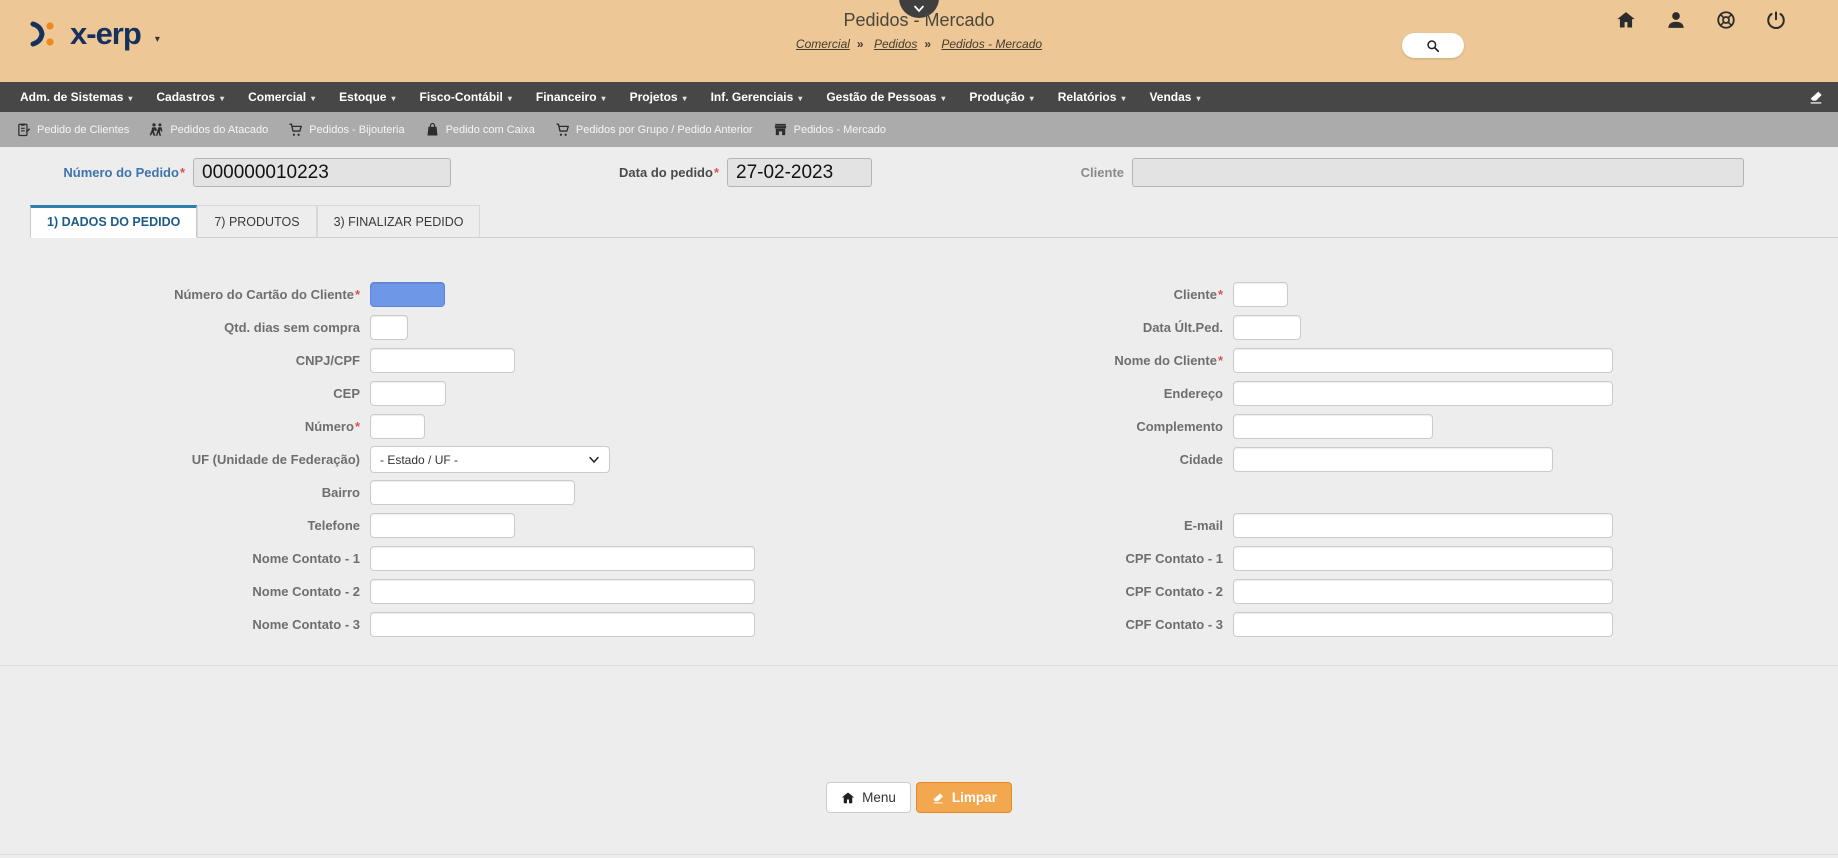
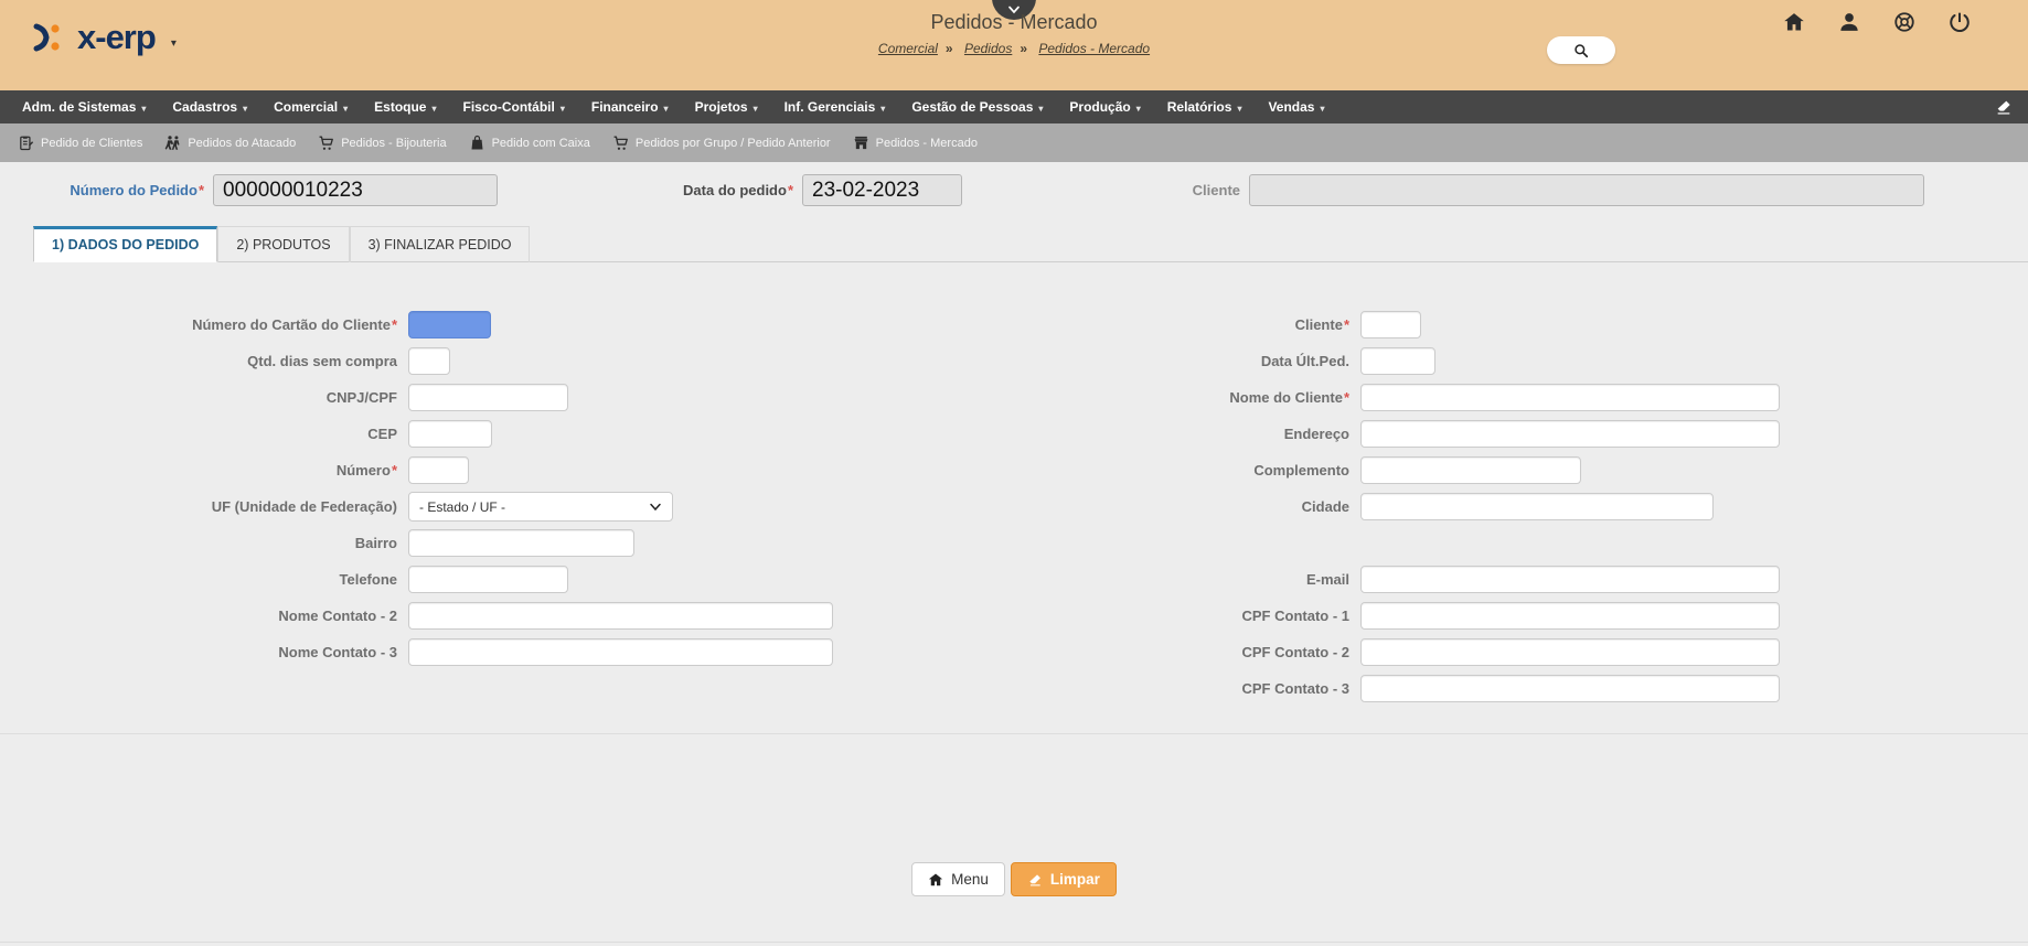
  x-erp
  ▾
  Pedidos - Mercado
  Comercial » Pedidos » Pedidos - Mercado
  Adm. de Sistemas
  ▾
  Cadastros
  ▾
  Comercial
  ▾
  Estoque
  ▾
  Fisco-Contábil
  ▾
  Financeiro
  ▾
  Projetos
  ▾
  Inf. Gerenciais
  ▾
  Gestão de Pessoas
  ▾
  Produção
  ▾
  Relatórios
  ▾
  Vendas
  ▾
  Pedido de Clientes
  Pedidos do Atacado
  Pedidos - Bijouteria
  Pedido com Caixa
  Pedidos por Grupo / Pedido Anterior
  Pedidos - Mercado
  Número do Pedido*
  000000010223
  Data do pedido*
- 27-02-2023
+ 23-02-2023
  Cliente
  1) DADOS DO PEDIDO
- 7) PRODUTOS
+ 2) PRODUTOS
  3) FINALIZAR PEDIDO
  Número do Cartão do Cliente*
  Qtd. dias sem compra
  CNPJ/CPF
  CEP
  Número*
  UF (Unidade de Federação)
  - Estado / UF -
  Bairro
  Telefone
- Nome Contato - 1
  Nome Contato - 2
  Nome Contato - 3
  Cliente*
  Data Últ.Ped.
  Nome do Cliente*
  Endereço
  Complemento
  Cidade
  E-mail
  CPF Contato - 1
  CPF Contato - 2
  CPF Contato - 3
  Menu
  Limpar
